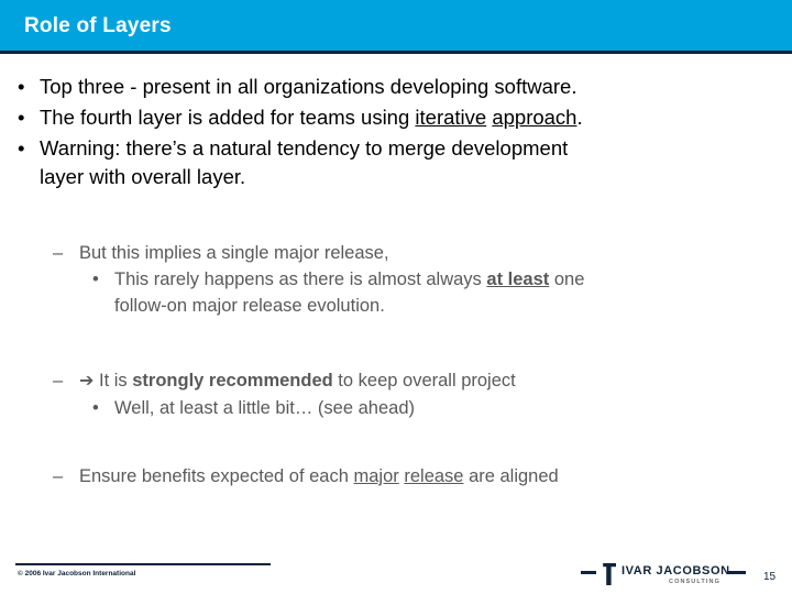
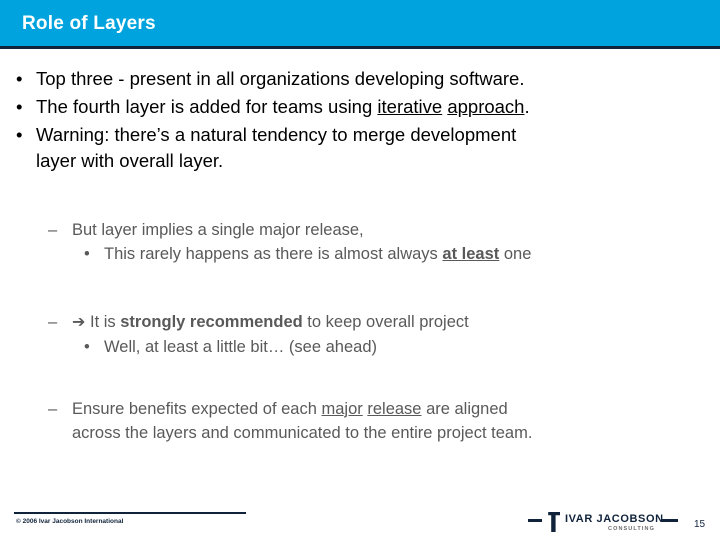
  Role of Layers
  •
  Top three - present in all organizations developing software.
  •
  The fourth layer is added for teams using iterative approach.
  •
  Warning: there’s a natural tendency to merge development
  layer with overall layer.
  –
- But this implies a single major release,
+ But layer implies a single major release,
  •
  This rarely happens as there is almost always at least one
- follow-on major release evolution.
  –
  ➔ It is strongly recommended to keep overall project
  •
  Well, at least a little bit… (see ahead)
  –
  Ensure benefits expected of each major release are aligned
+ across the layers and communicated to the entire project team.
  IVAR JACOBSON
  15
